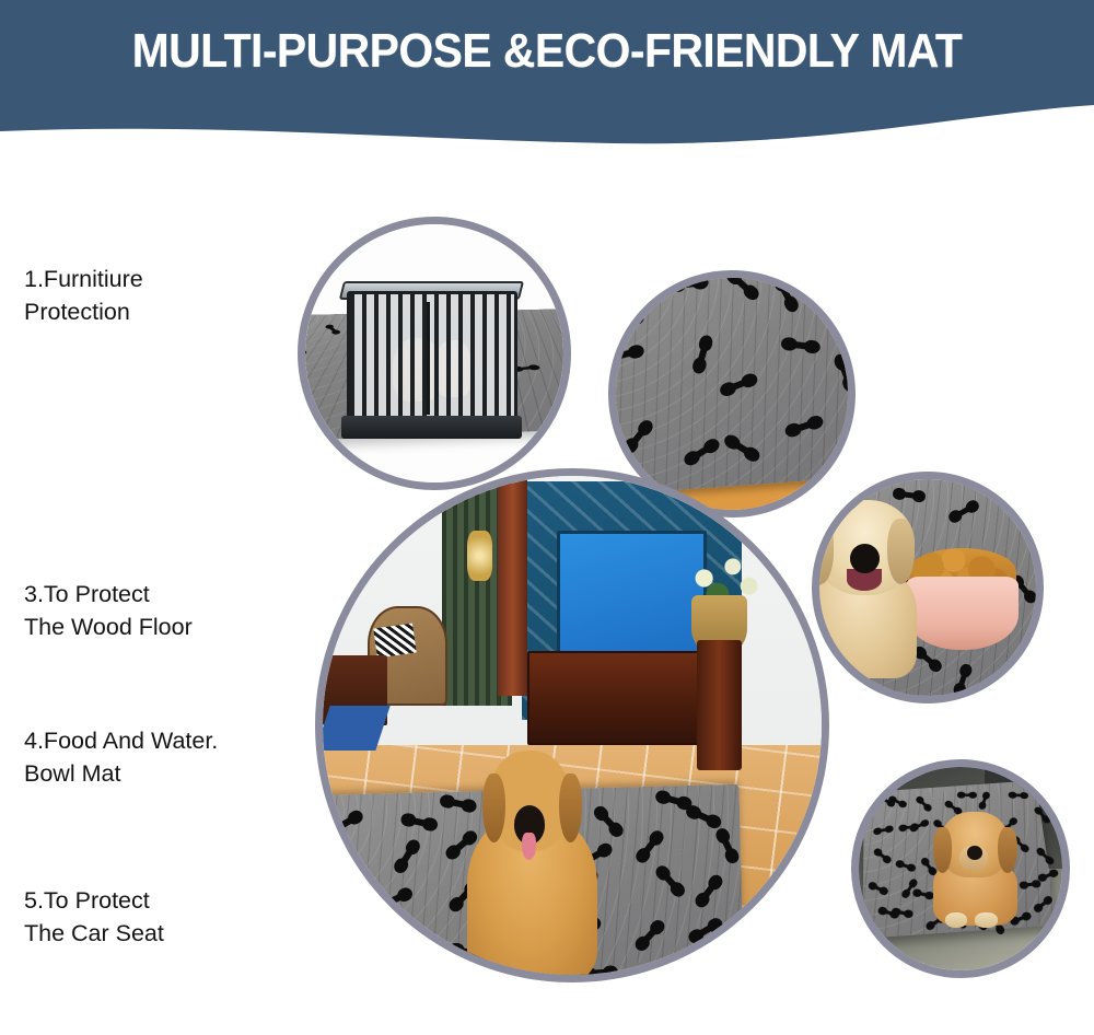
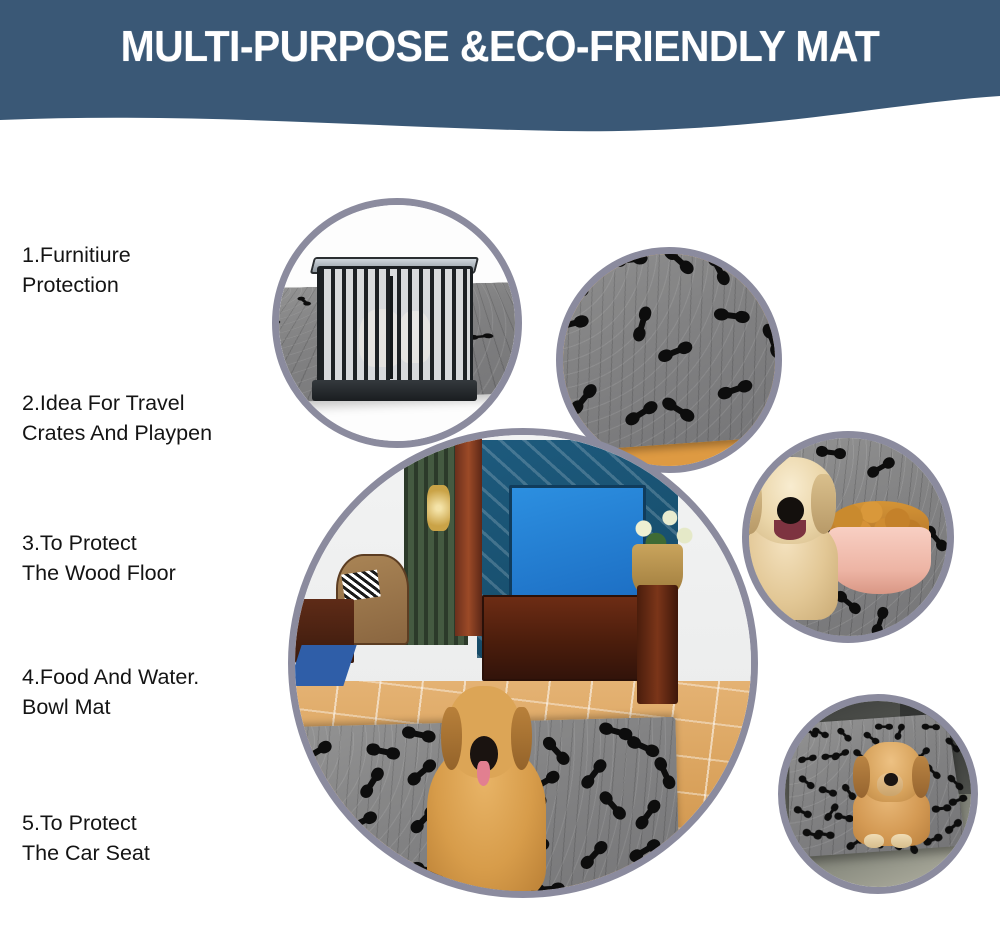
  MULTI-PURPOSE &ECO-FRIENDLY MAT
  1.Furnitiure
  Protection
+ 2.Idea For Travel
+ Crates And Playpen
  3.To Protect
  The Wood Floor
  4.Food And Water.
  Bowl Mat
  5.To Protect
  The Car Seat
